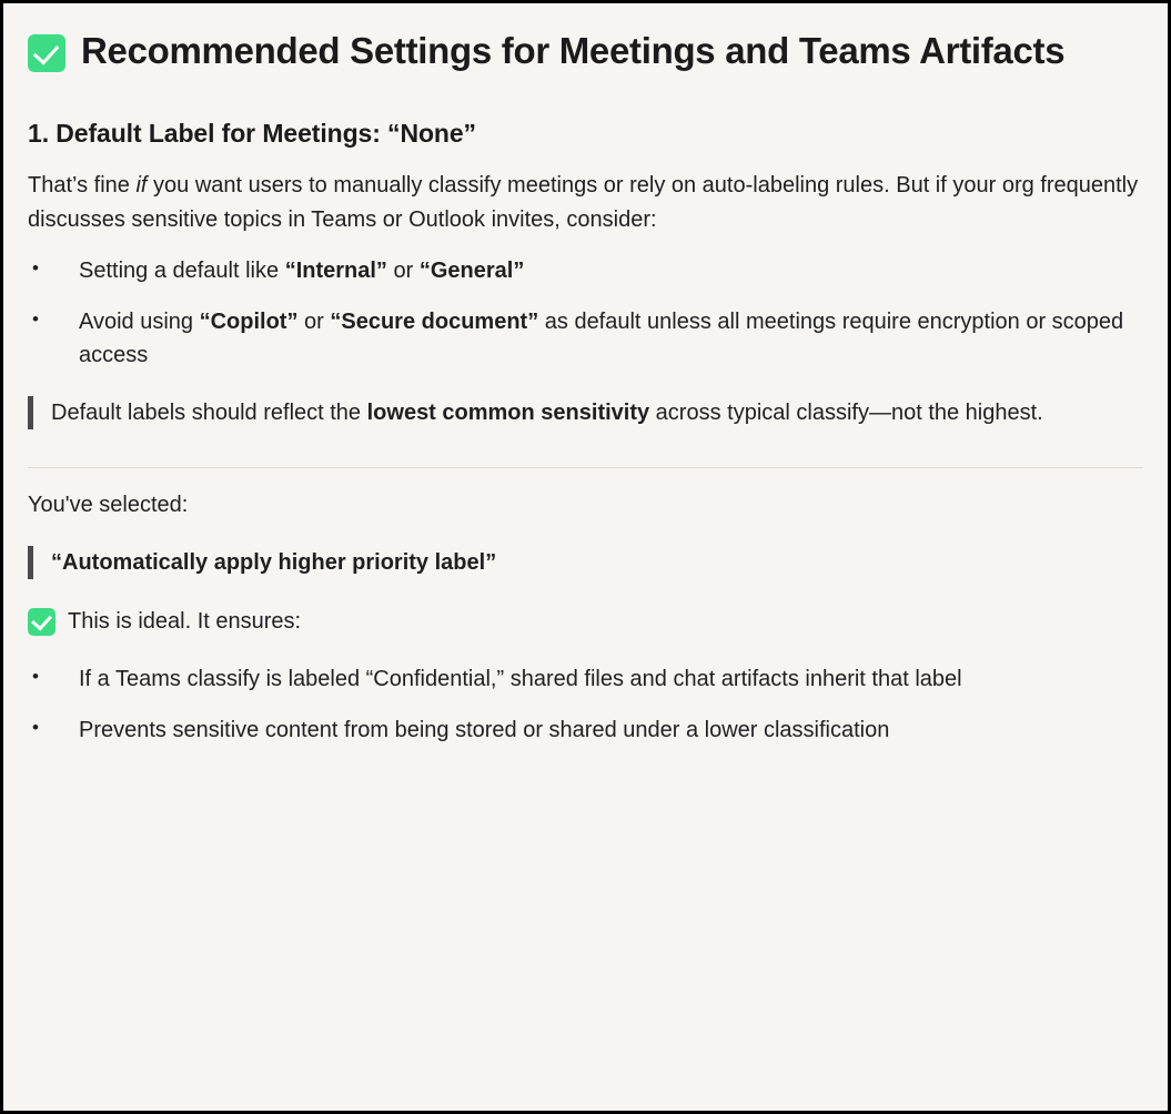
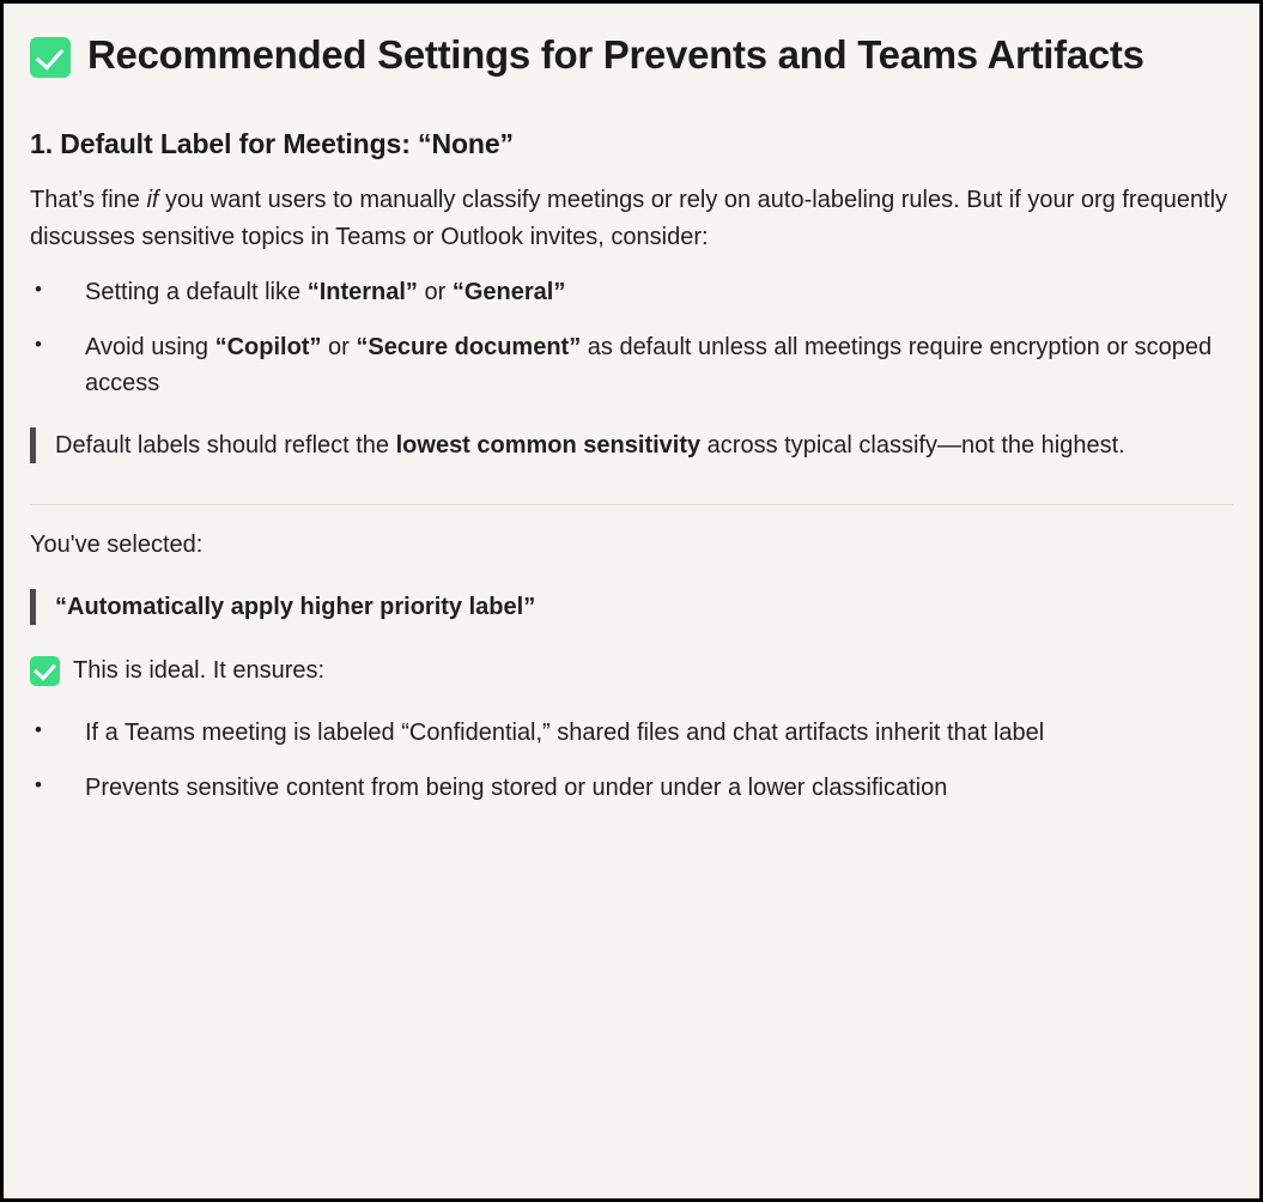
- Recommended Settings for Meetings and Teams Artifacts
+ Recommended Settings for Prevents and Teams Artifacts
  1. Default Label for Meetings: “None”
  That’s fine if you want users to manually classify meetings or rely on auto-labeling rules. But if your org frequently discusses sensitive topics in Teams or Outlook invites, consider:
  Setting a default like “Internal” or “General”
  Avoid using “Copilot” or “Secure document” as default unless all meetings require encryption or scoped access
  Default labels should reflect the lowest common sensitivity across typical classify—not the highest.
  You've selected:
  “Automatically apply higher priority label”
  This is ideal. It ensures:
- If a Teams classify is labeled “Confidential,” shared files and chat artifacts inherit that label
+ If a Teams meeting is labeled “Confidential,” shared files and chat artifacts inherit that label
- Prevents sensitive content from being stored or shared under a lower classification
+ Prevents sensitive content from being stored or under under a lower classification
